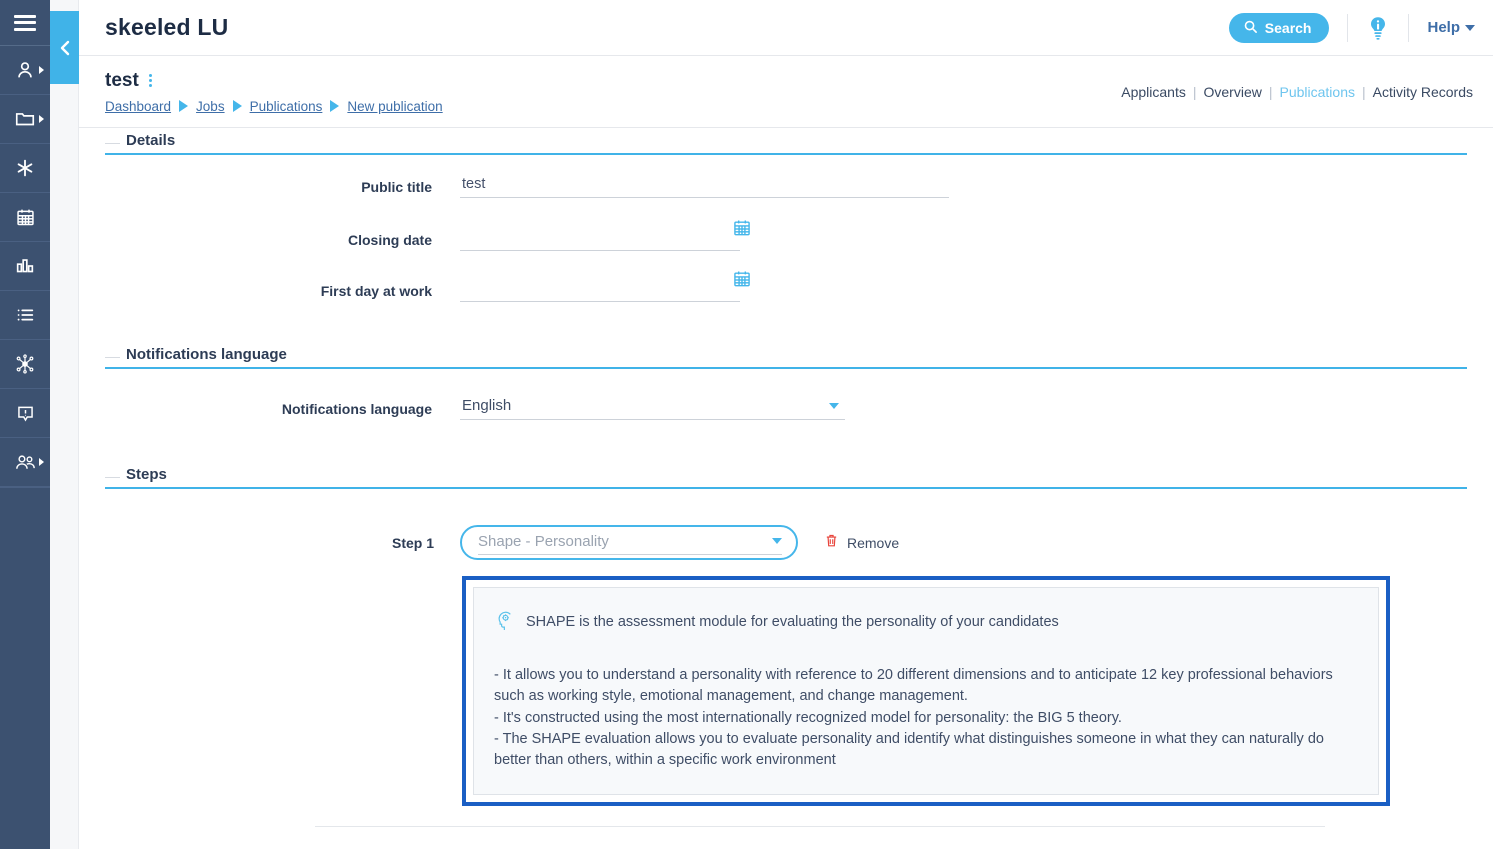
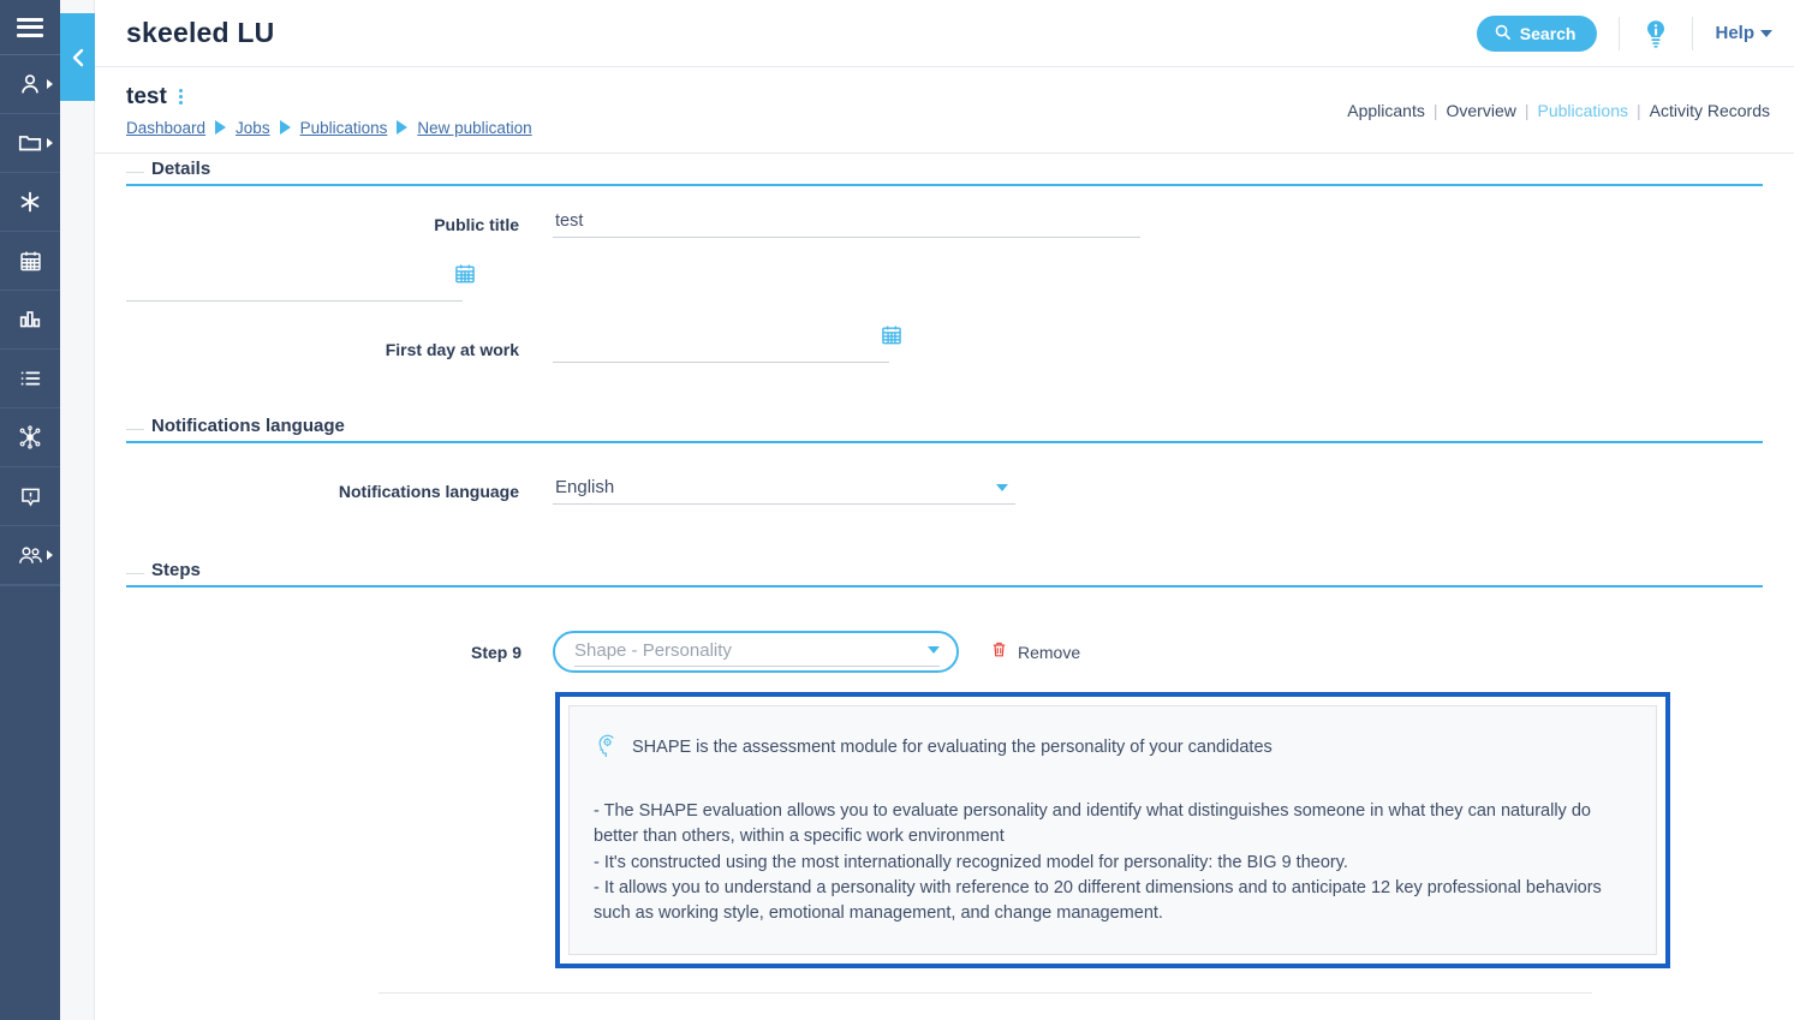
  skeeled LU
  Search
  Help
  test
  Dashboard
  Jobs
  Publications
  New publication
  Applicants
  |
  Overview
  |
  Publications
  |
  Activity Records
  Details
  Public title
  test
- Closing date
  First day at work
  Notifications language
  Notifications language
  English
  Steps
- Step 1
+ Step 9
  Shape - Personality
  Remove
  SHAPE is the assessment module for evaluating the personality of your candidates
- - It allows you to understand a personality with reference to 20 different dimensions and to anticipate 12 key professional behaviors such as working style, emotional management, and change management.
+ - The SHAPE evaluation allows you to evaluate personality and identify what distinguishes someone in what they can naturally do better than others, within a specific work environment
- - It's constructed using the most internationally recognized model for personality: the BIG 5 theory.
+ - It's constructed using the most internationally recognized model for personality: the BIG 9 theory.
- - The SHAPE evaluation allows you to evaluate personality and identify what distinguishes someone in what they can naturally do better than others, within a specific work environment
+ - It allows you to understand a personality with reference to 20 different dimensions and to anticipate 12 key professional behaviors such as working style, emotional management, and change management.
